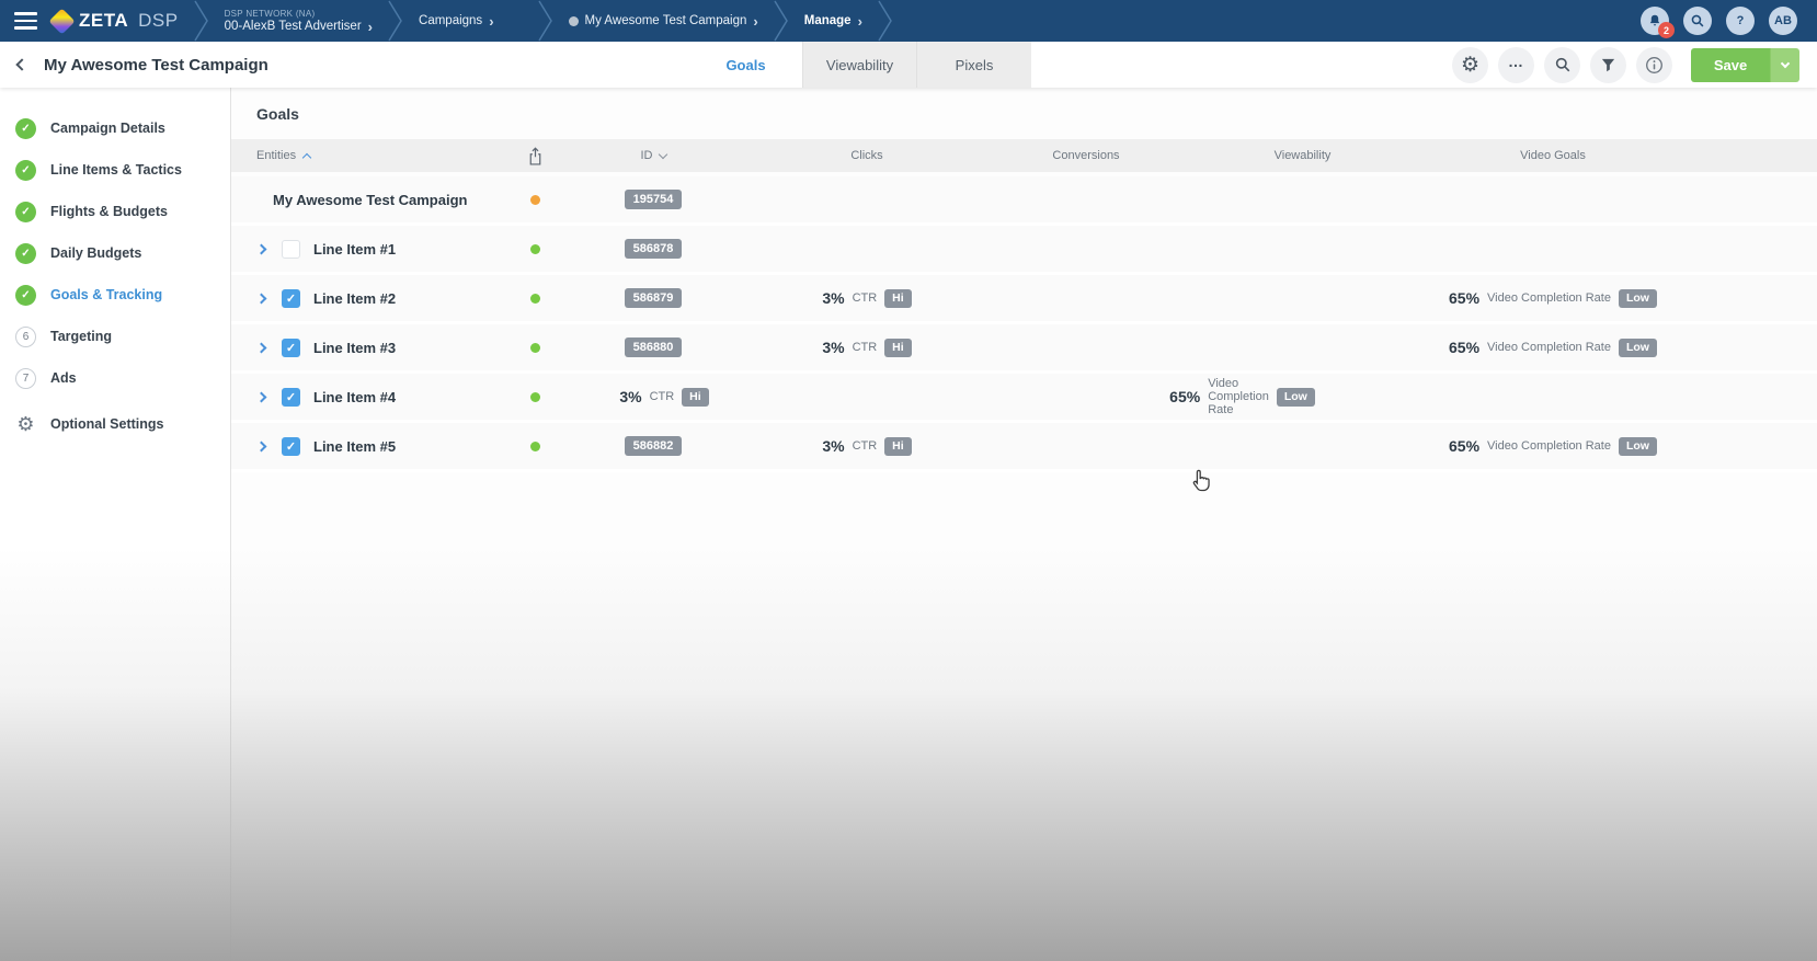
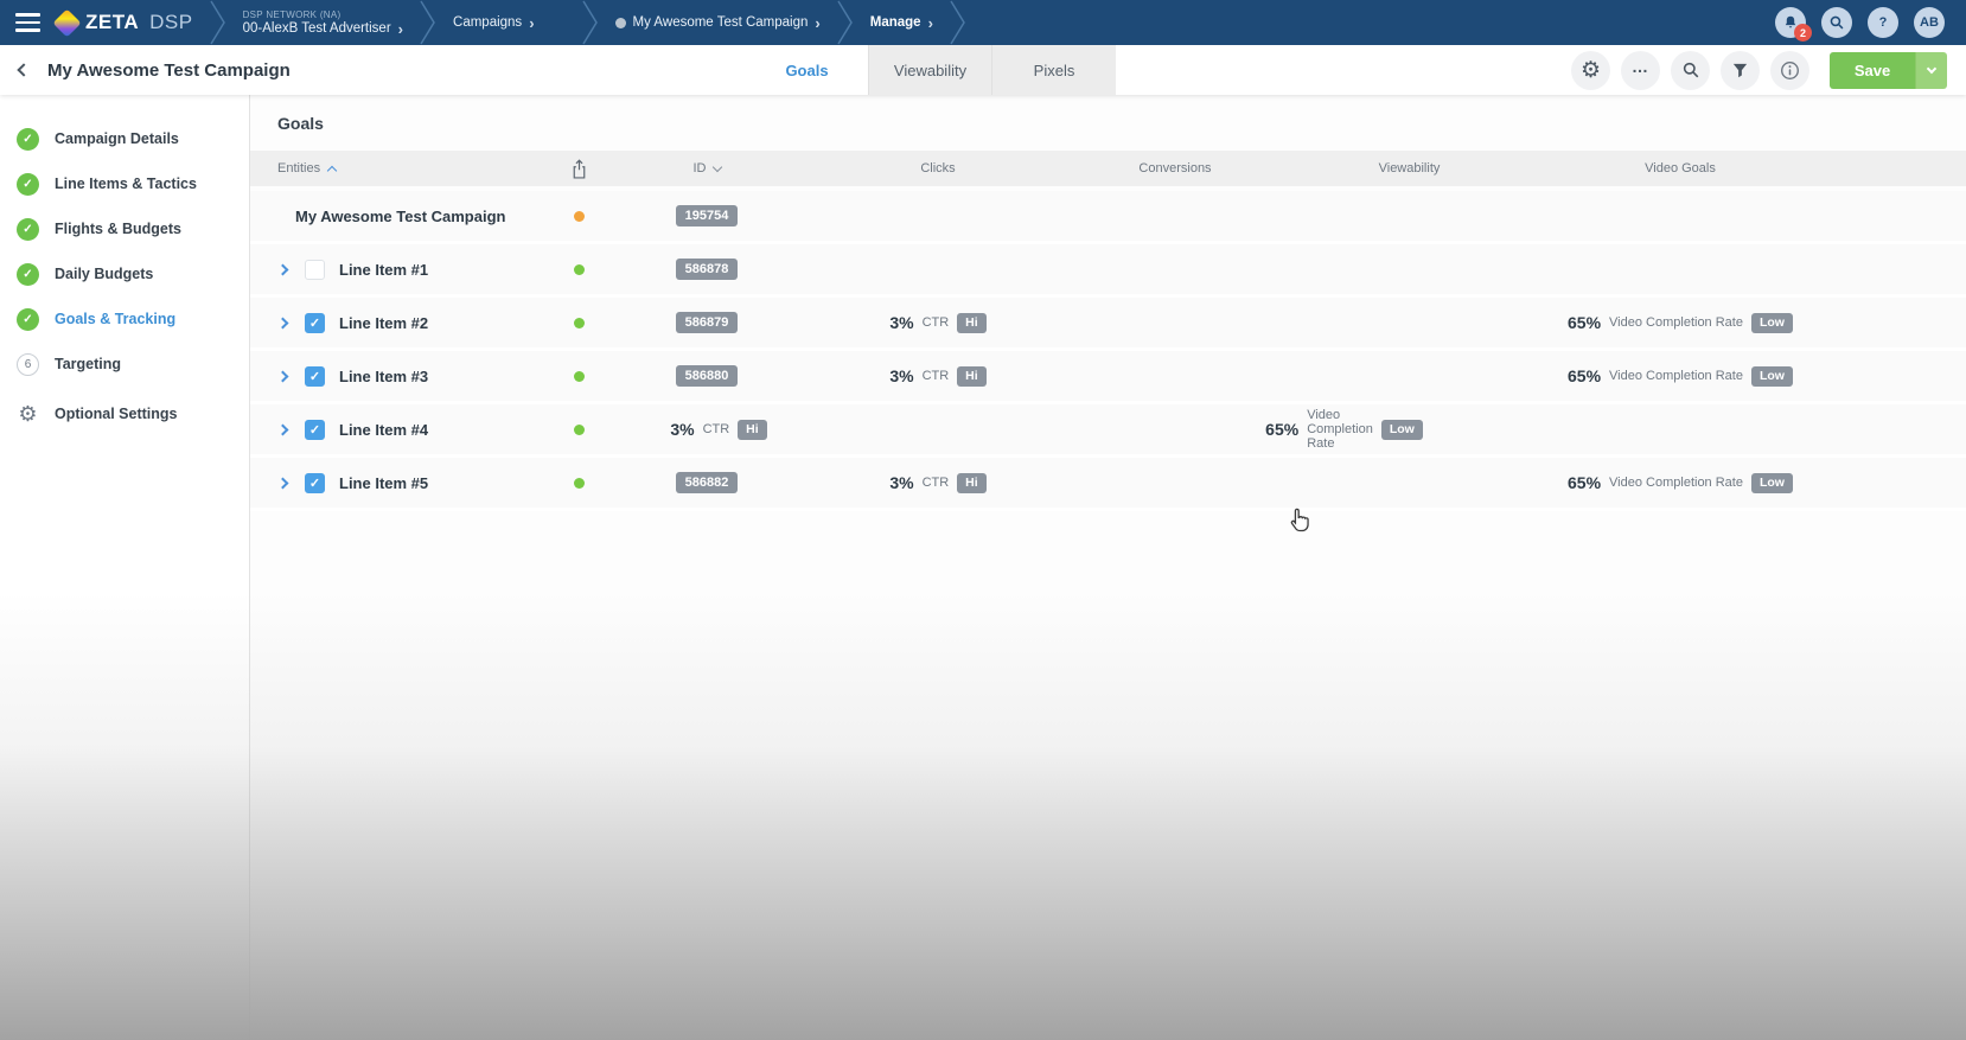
  ZETA
  DSP
  DSP NETWORK (NA)
  00-AlexB Test Advertiser
  ›
  Campaigns
  ›
  My Awesome Test Campaign
  ›
  Manage
  ›
  2
  ?
  AB
  My Awesome Test Campaign
  Goals
  Viewability
  Pixels
  ⚙
  …
  Save
  ✓
  Campaign Details
  ✓
  Line Items & Tactics
  ✓
  Flights & Budgets
  ✓
  Daily Budgets
  ✓
  Goals & Tracking
  6
  Targeting
- 7
- Ads
  ⚙
  Optional Settings
  Goals
  Entities
  ID
  Clicks
  Conversions
  Viewability
  Video Goals
  My Awesome Test Campaign
  195754
  Line Item #1
  586878
  Line Item #2
  586879
  3%
  CTR
  Hi
  65%
  Video Completion Rate
  Low
  Line Item #3
  586880
  3%
  CTR
  Hi
  65%
  Video Completion Rate
  Low
  Line Item #4
  3%
  CTR
  Hi
  65%
  Video Completion Rate
  Low
  Line Item #5
  586882
  3%
  CTR
  Hi
  65%
  Video Completion Rate
  Low
